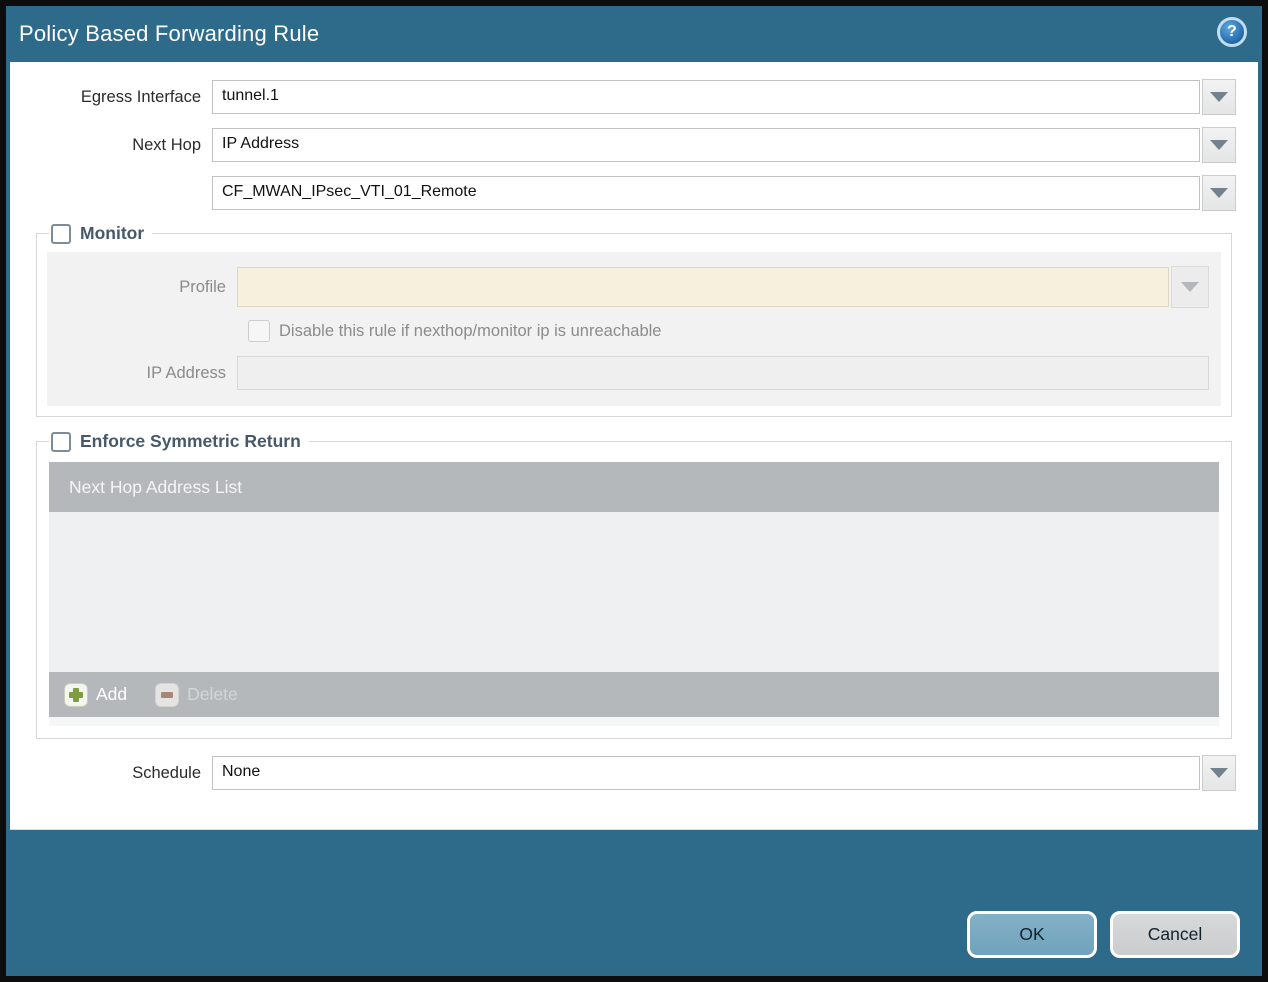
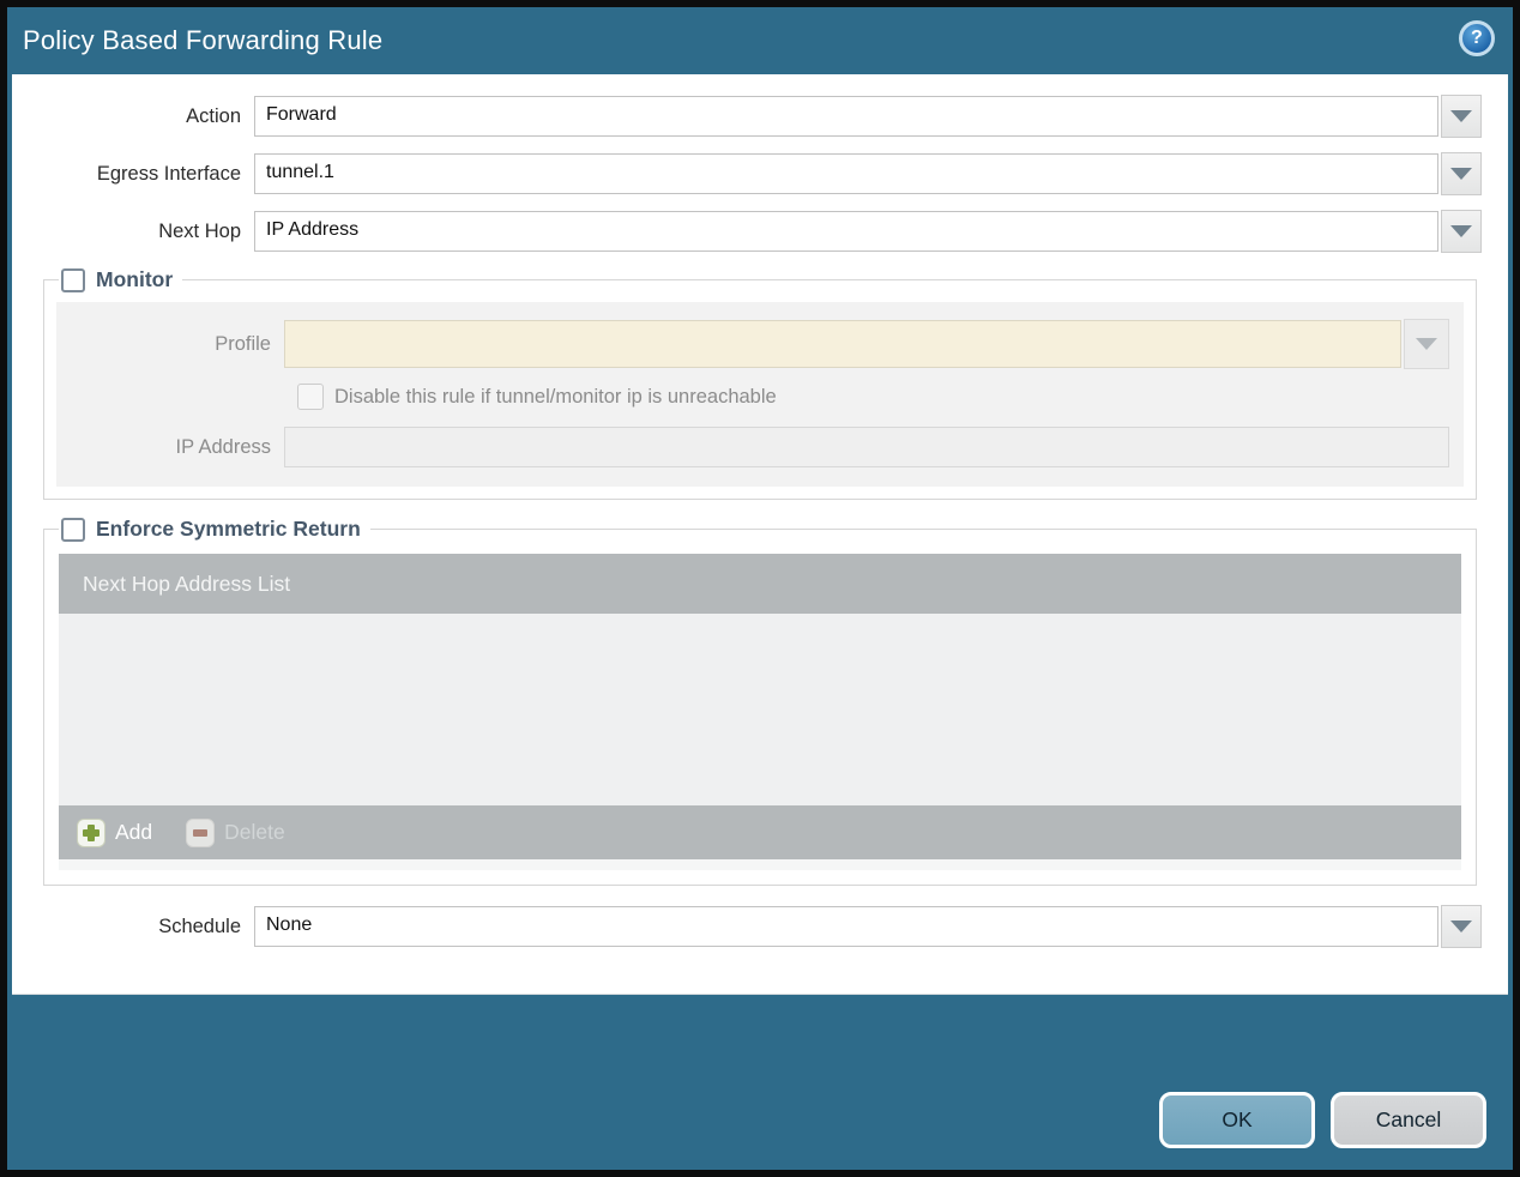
  Policy Based Forwarding Rule
  ?
+ Action
+ Forward
  Egress Interface
  tunnel.1
  Next Hop
  IP Address
- CF_MWAN_IPsec_VTI_01_Remote
  Monitor
  Profile
- Disable this rule if nexthop/monitor ip is unreachable
+ Disable this rule if tunnel/monitor ip is unreachable
  IP Address
  Enforce Symmetric Return
  Next Hop Address List
  Add
  Delete
  Schedule
  None
  OK
  Cancel
